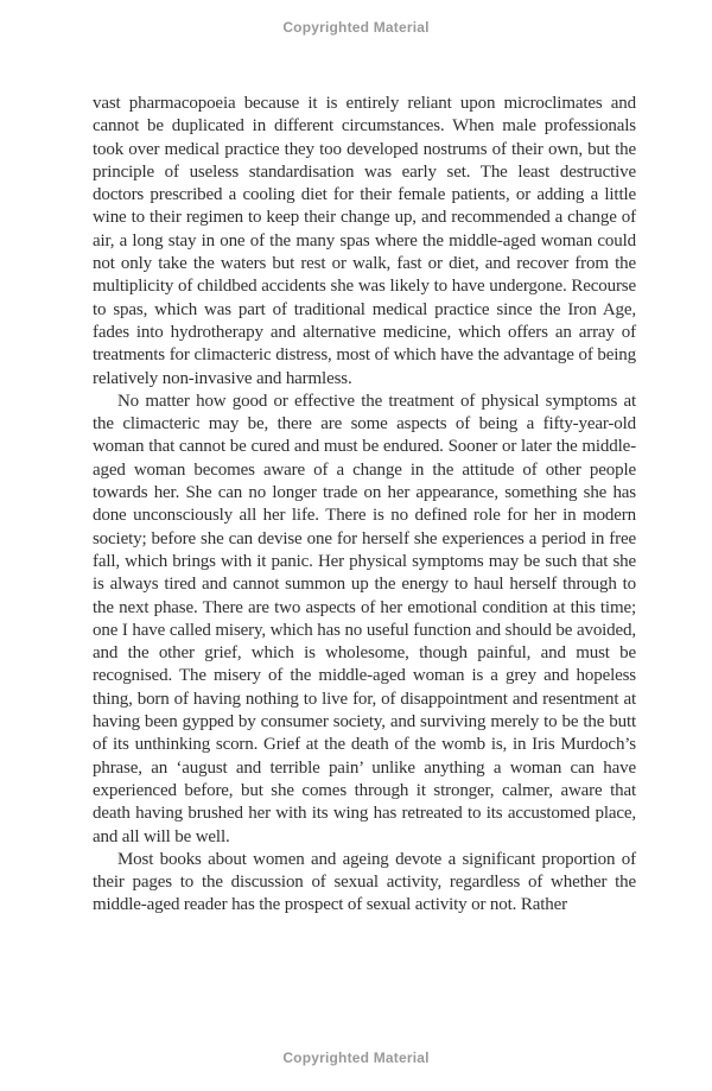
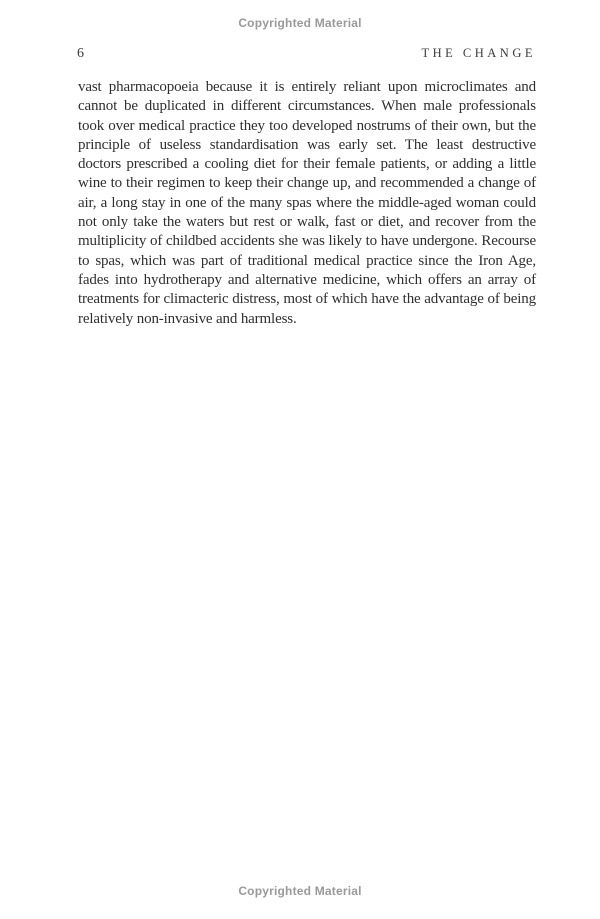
  Copyrighted Material
+ 6
+ THE CHANGE
  vast pharmacopoeia because it is entirely reliant upon microclimates and cannot be duplicated in different circumstances. When male professionals took over medical practice they too developed nostrums of their own, but the principle of useless standardisation was early set. The least destructive doctors prescribed a cooling diet for their female patients, or adding a little wine to their regimen to keep their change up, and recommended a change of air, a long stay in one of the many spas where the middle-aged woman could not only take the waters but rest or walk, fast or diet, and recover from the multiplicity of childbed accidents she was likely to have undergone. Recourse to spas, which was part of traditional medical practice since the Iron Age, fades into hydrotherapy and alternative medicine, which offers an array of treatments for climacteric distress, most of which have the advantage of being relatively non-invasive and harmless.
- No matter how good or effective the treatment of physical symptoms at the climacteric may be, there are some aspects of being a fifty-year-old woman that cannot be cured and must be endured. Sooner or later the middle-aged woman becomes aware of a change in the attitude of other people towards her. She can no longer trade on her appearance, something she has done unconsciously all her life. There is no defined role for her in modern society; before she can devise one for herself she experiences a period in free fall, which brings with it panic. Her physical symptoms may be such that she is always tired and cannot summon up the energy to haul herself through to the next phase. There are two aspects of her emotional condition at this time; one I have called misery, which has no useful function and should be avoided, and the other grief, which is wholesome, though painful, and must be recognised. The misery of the middle-aged woman is a grey and hopeless thing, born of having nothing to live for, of disappointment and resentment at having been gypped by consumer society, and surviving merely to be the butt of its unthinking scorn. Grief at the death of the womb is, in Iris Murdoch’s phrase, an ‘august and terrible pain’ unlike anything a woman can have experienced before, but she comes through it stronger, calmer, aware that death having brushed her with its wing has retreated to its accustomed place, and all will be well.
- Most books about women and ageing devote a significant proportion of their pages to the discussion of sexual activity, regardless of whether the middle-aged reader has the prospect of sexual activity or not. Rather
  Copyrighted Material
